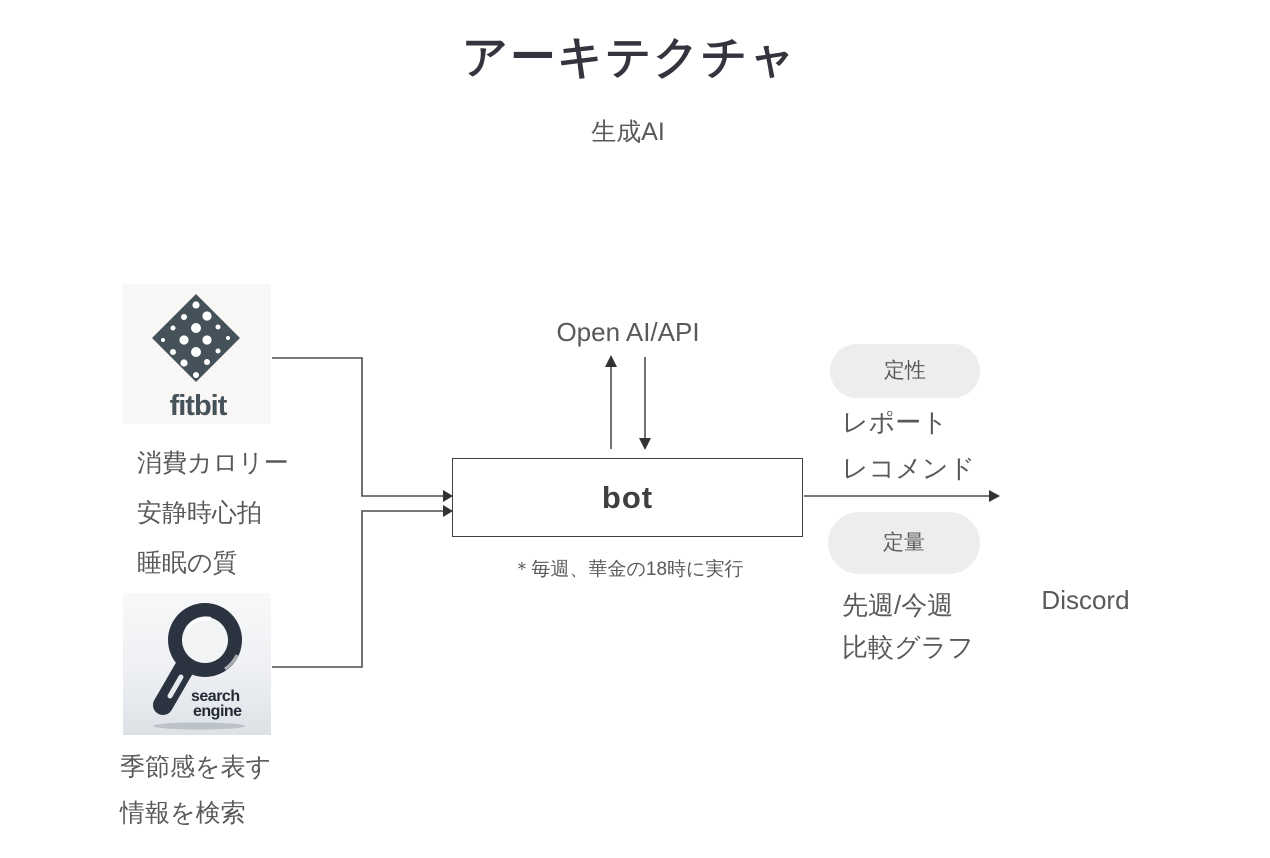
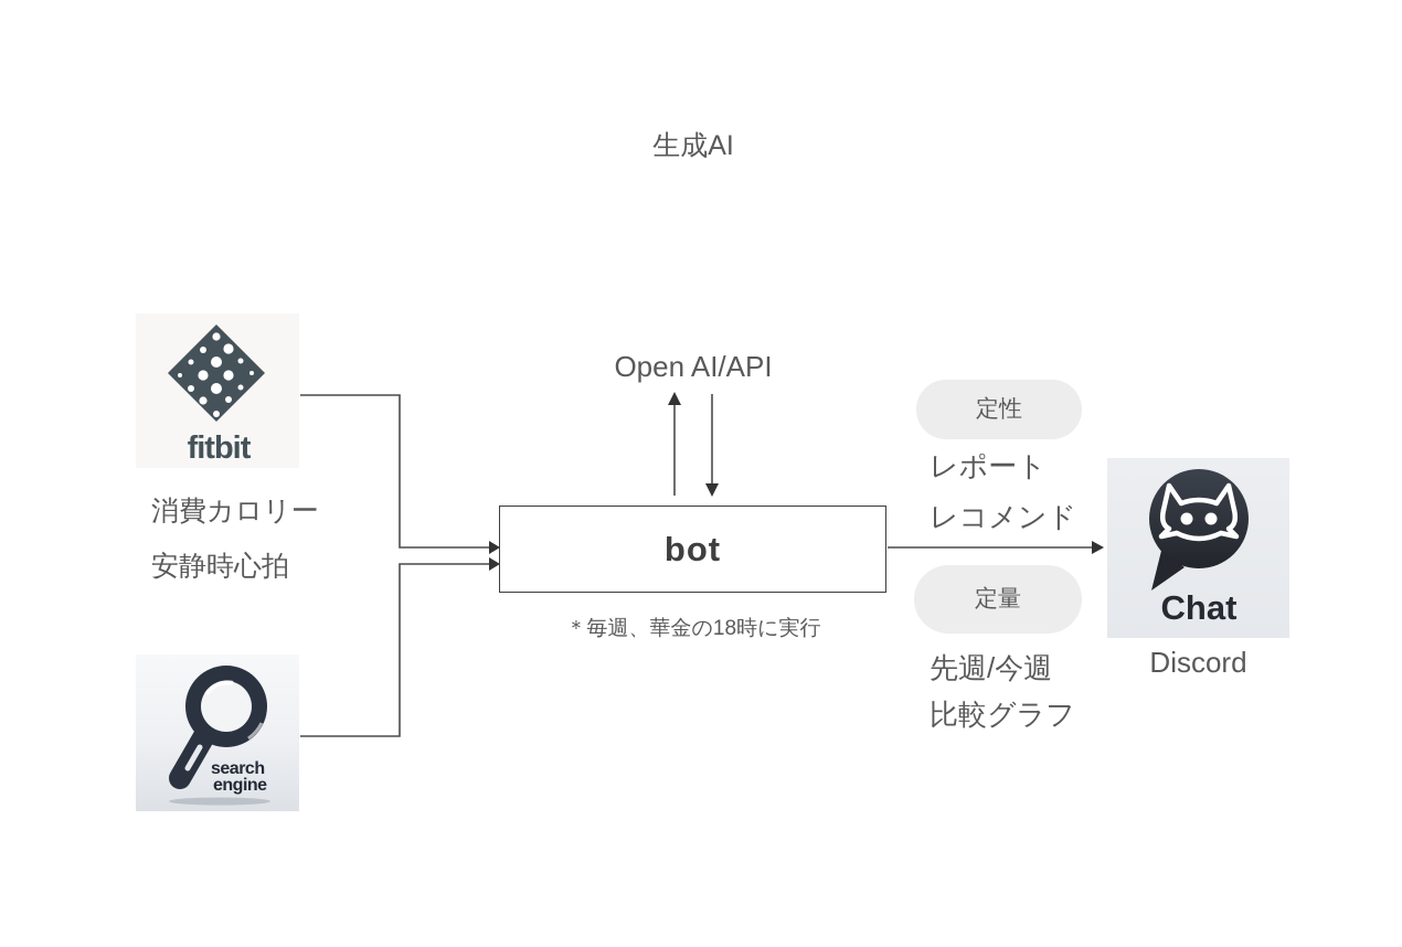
- アーキテクチャ
  生成AI
  Open AI/API
  fitbit
  消費カロリー
  安静時心拍
- 睡眠の質
  search
  engine
- 季節感を表す
- 情報を検索
  bot
  ＊毎週、華金の18時に実行
  定性
  レポート
  レコメンド
  定量
  先週/今週
  比較グラフ
+ Chat
  Discord
